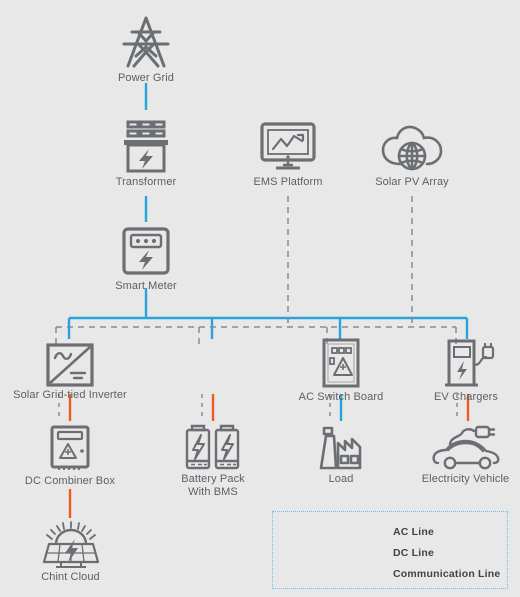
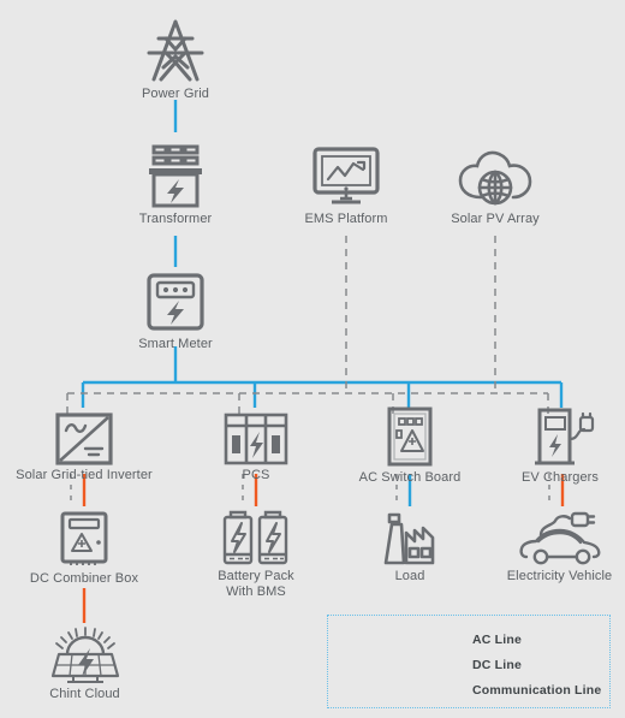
  Power Grid
  Transformer
  Smart Meter
  EMS Platform
  Solar PV Array
  Solar Grid-tied Inverter
+ PCS
  AC Switch Board
  EV Chargers
  DC Combiner Box
  Battery Pack
  With BMS
  Load
  Electricity Vehicle
  Chint Cloud
  AC Line
  DC Line
  Communication Line
